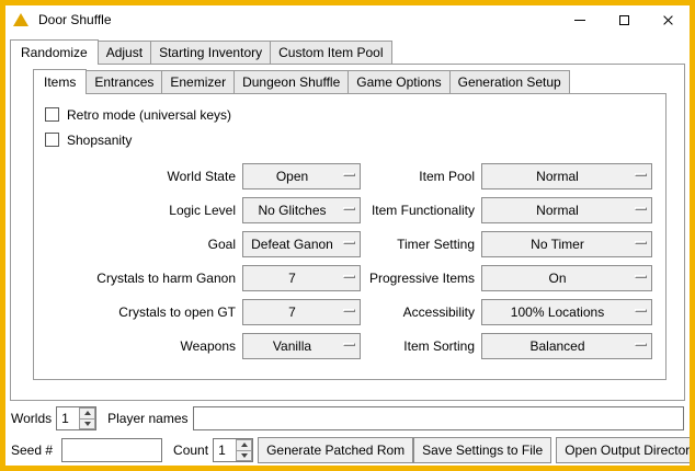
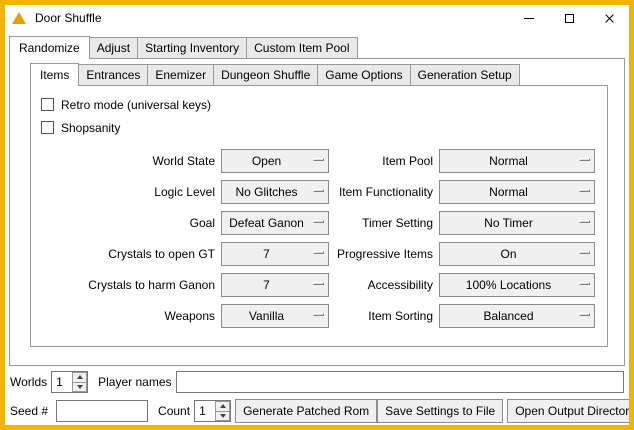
  Door Shuffle
  Randomize
  Adjust
  Starting Inventory
  Custom Item Pool
  Items
  Entrances
  Enemizer
  Dungeon Shuffle
  Game Options
  Generation Setup
  Retro mode (universal keys)
  Shopsanity
  World State
  Open
  Item Pool
  Normal
  Logic Level
  No Glitches
  Item Functionality
  Normal
  Goal
  Defeat Ganon
  Timer Setting
  No Timer
- Crystals to harm Ganon
+ Crystals to open GT
  7
  Progressive Items
  On
- Crystals to open GT
+ Crystals to harm Ganon
  7
  Accessibility
  100% Locations
  Weapons
  Vanilla
  Item Sorting
  Balanced
  Worlds
  1
  Player names
  Seed #
  Count
  1
  Generate Patched Rom
  Save Settings to File
  Open Output Director
